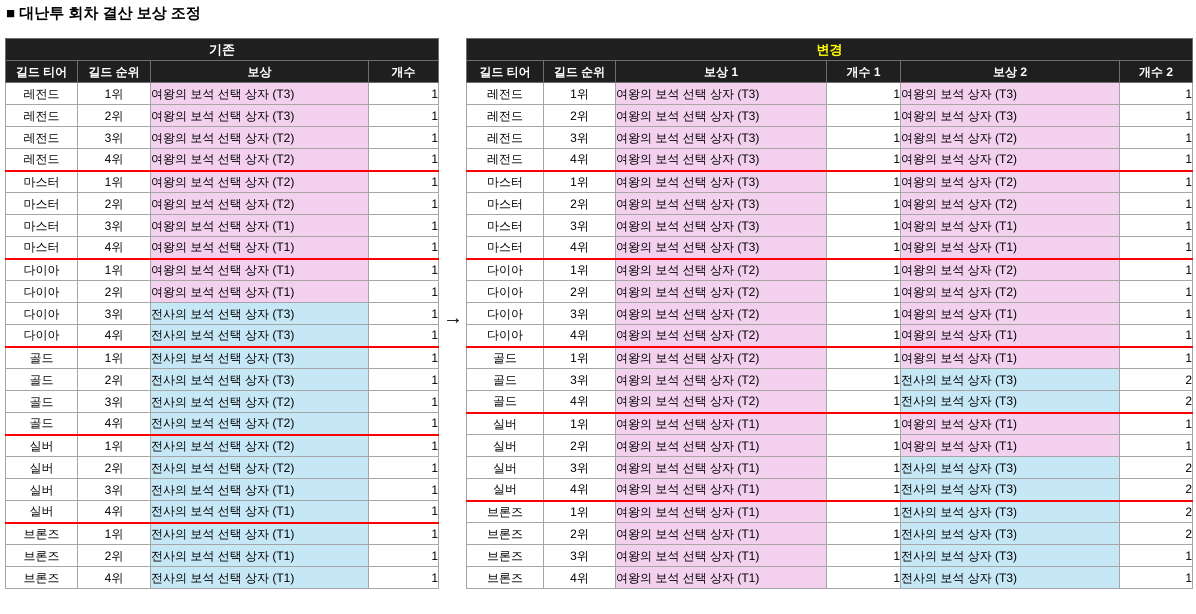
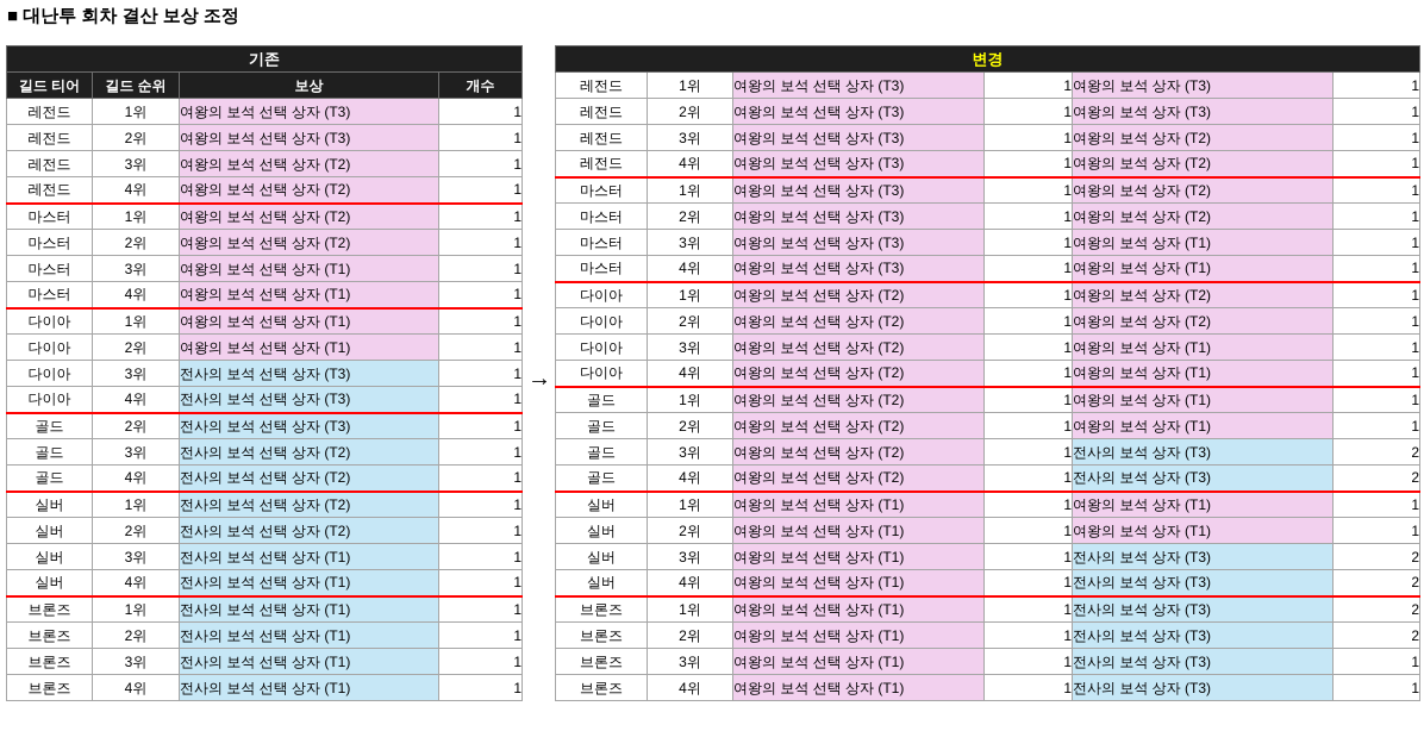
  ■ 대난투 회차 결산 보상 조정
  기존
  길드 티어	길드 순위	보상	개수
  레전드	1위	여왕의 보석 선택 상자 (T3)	1
  레전드	2위	여왕의 보석 선택 상자 (T3)	1
  레전드	3위	여왕의 보석 선택 상자 (T2)	1
  레전드	4위	여왕의 보석 선택 상자 (T2)	1
  마스터	1위	여왕의 보석 선택 상자 (T2)	1
  마스터	2위	여왕의 보석 선택 상자 (T2)	1
  마스터	3위	여왕의 보석 선택 상자 (T1)	1
  마스터	4위	여왕의 보석 선택 상자 (T1)	1
  다이아	1위	여왕의 보석 선택 상자 (T1)	1
  다이아	2위	여왕의 보석 선택 상자 (T1)	1
  다이아	3위	전사의 보석 선택 상자 (T3)	1
  다이아	4위	전사의 보석 선택 상자 (T3)	1
- 골드	1위	전사의 보석 선택 상자 (T3)	1
  골드	2위	전사의 보석 선택 상자 (T3)	1
  골드	3위	전사의 보석 선택 상자 (T2)	1
  골드	4위	전사의 보석 선택 상자 (T2)	1
  실버	1위	전사의 보석 선택 상자 (T2)	1
  실버	2위	전사의 보석 선택 상자 (T2)	1
  실버	3위	전사의 보석 선택 상자 (T1)	1
  실버	4위	전사의 보석 선택 상자 (T1)	1
  브론즈	1위	전사의 보석 선택 상자 (T1)	1
  브론즈	2위	전사의 보석 선택 상자 (T1)	1
+ 브론즈	3위	전사의 보석 선택 상자 (T1)	1
  브론즈	4위	전사의 보석 선택 상자 (T1)	1
  →
  변경
- 길드 티어	길드 순위	보상 1	개수 1	보상 2	개수 2
  레전드	1위	여왕의 보석 선택 상자 (T3)	1	여왕의 보석 상자 (T3)	1
  레전드	2위	여왕의 보석 선택 상자 (T3)	1	여왕의 보석 상자 (T3)	1
  레전드	3위	여왕의 보석 선택 상자 (T3)	1	여왕의 보석 상자 (T2)	1
  레전드	4위	여왕의 보석 선택 상자 (T3)	1	여왕의 보석 상자 (T2)	1
  마스터	1위	여왕의 보석 선택 상자 (T3)	1	여왕의 보석 상자 (T2)	1
  마스터	2위	여왕의 보석 선택 상자 (T3)	1	여왕의 보석 상자 (T2)	1
  마스터	3위	여왕의 보석 선택 상자 (T3)	1	여왕의 보석 상자 (T1)	1
  마스터	4위	여왕의 보석 선택 상자 (T3)	1	여왕의 보석 상자 (T1)	1
  다이아	1위	여왕의 보석 선택 상자 (T2)	1	여왕의 보석 상자 (T2)	1
  다이아	2위	여왕의 보석 선택 상자 (T2)	1	여왕의 보석 상자 (T2)	1
  다이아	3위	여왕의 보석 선택 상자 (T2)	1	여왕의 보석 상자 (T1)	1
  다이아	4위	여왕의 보석 선택 상자 (T2)	1	여왕의 보석 상자 (T1)	1
  골드	1위	여왕의 보석 선택 상자 (T2)	1	여왕의 보석 상자 (T1)	1
+ 골드	2위	여왕의 보석 선택 상자 (T2)	1	여왕의 보석 상자 (T1)	1
  골드	3위	여왕의 보석 선택 상자 (T2)	1	전사의 보석 상자 (T3)	2
  골드	4위	여왕의 보석 선택 상자 (T2)	1	전사의 보석 상자 (T3)	2
  실버	1위	여왕의 보석 선택 상자 (T1)	1	여왕의 보석 상자 (T1)	1
  실버	2위	여왕의 보석 선택 상자 (T1)	1	여왕의 보석 상자 (T1)	1
  실버	3위	여왕의 보석 선택 상자 (T1)	1	전사의 보석 상자 (T3)	2
  실버	4위	여왕의 보석 선택 상자 (T1)	1	전사의 보석 상자 (T3)	2
  브론즈	1위	여왕의 보석 선택 상자 (T1)	1	전사의 보석 상자 (T3)	2
  브론즈	2위	여왕의 보석 선택 상자 (T1)	1	전사의 보석 상자 (T3)	2
  브론즈	3위	여왕의 보석 선택 상자 (T1)	1	전사의 보석 상자 (T3)	1
  브론즈	4위	여왕의 보석 선택 상자 (T1)	1	전사의 보석 상자 (T3)	1
